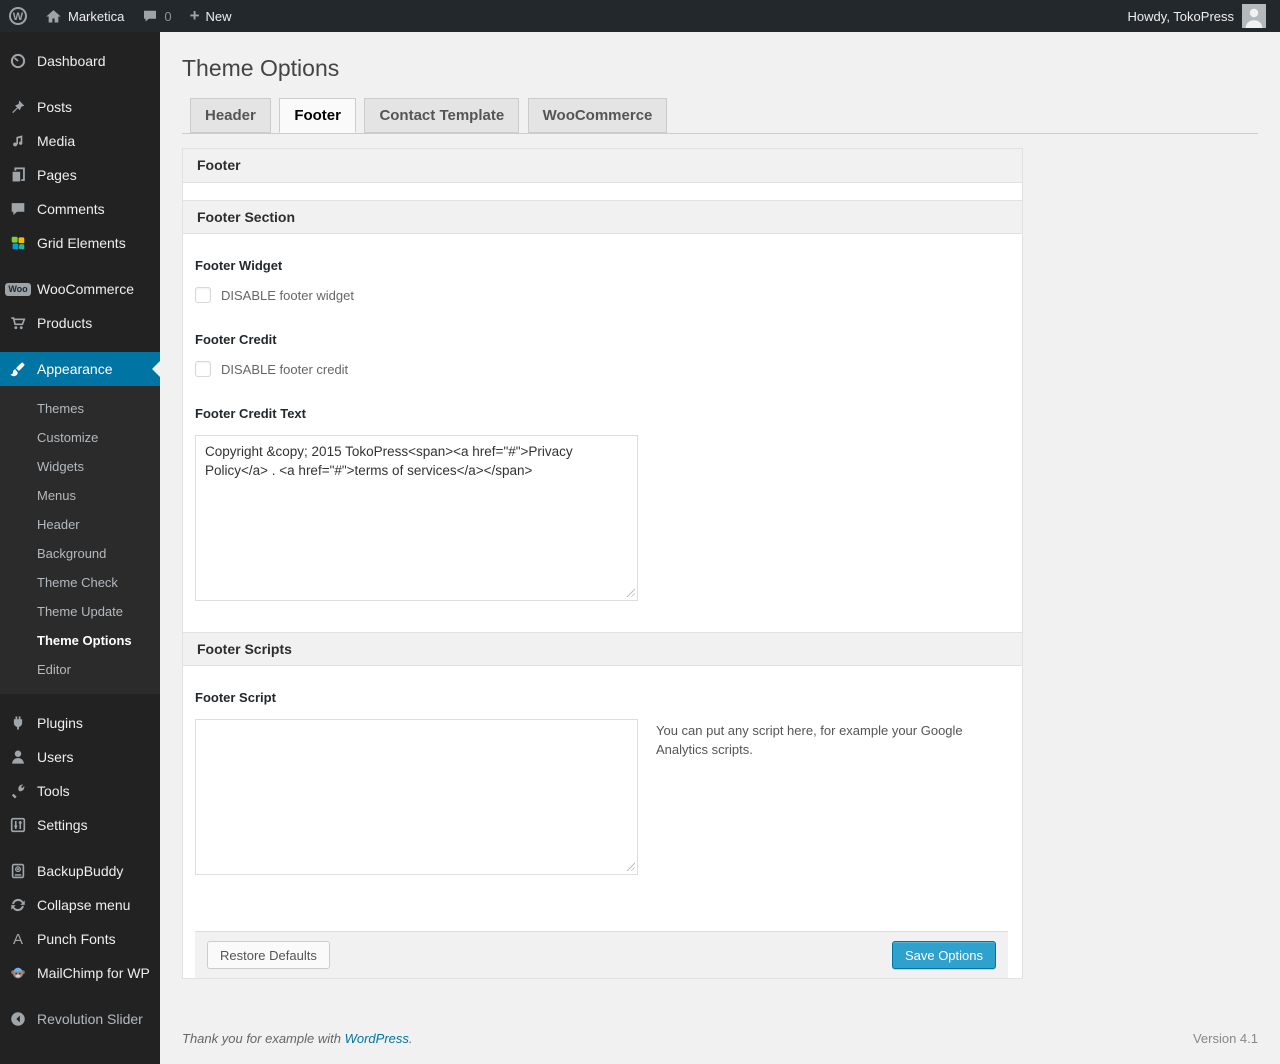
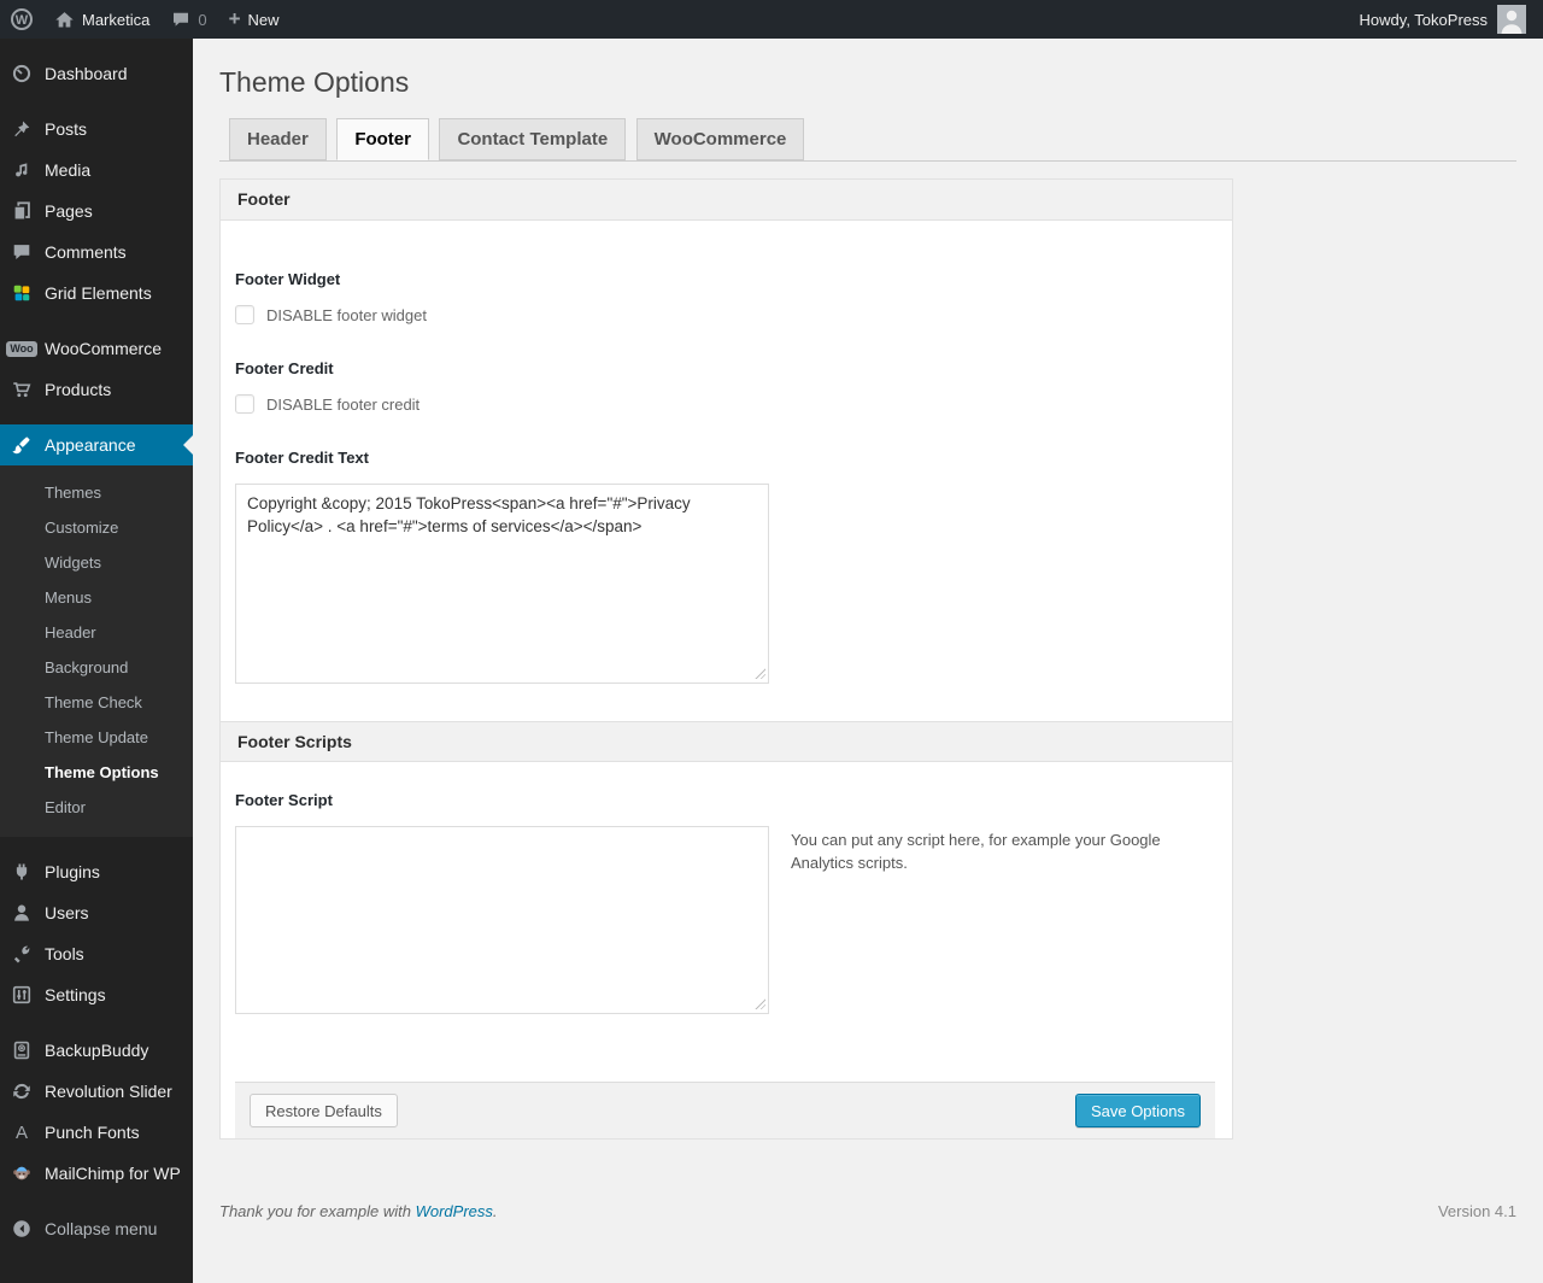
  W
  Marketica
  0
  +
  New
  Howdy, TokoPress
  Dashboard
  Posts
  Media
  Pages
  Comments
  Grid Elements
  Woo
  WooCommerce
  Products
  Appearance
  Themes
  Customize
  Widgets
  Menus
  Header
  Background
  Theme Check
  Theme Update
  Theme Options
  Editor
  Plugins
  Users
  Tools
  Settings
  BackupBuddy
- Collapse menu
+ Revolution Slider
  A
  Punch Fonts
  MailChimp for WP
- Revolution Slider
+ Collapse menu
  Theme Options
  Header Footer Contact Template WooCommerce
  Footer
- Footer Section
  Footer Widget
  DISABLE footer widget
  Footer Credit
  DISABLE footer credit
  Footer Credit Text
  Footer Scripts
  Footer Script
  You can put any script here, for example your Google Analytics scripts.
  Restore Defaults
  Save Options
  Thank you for example with WordPress.
  Version 4.1
